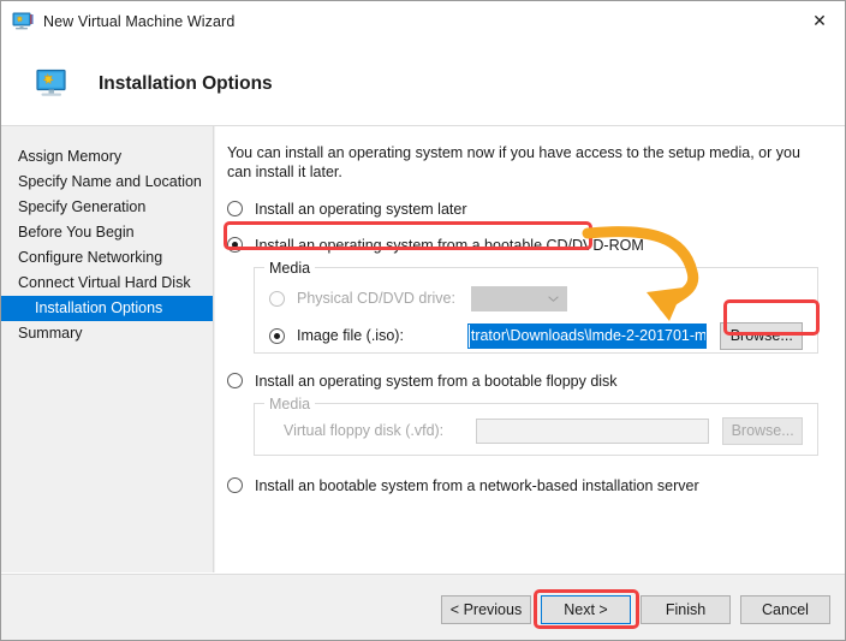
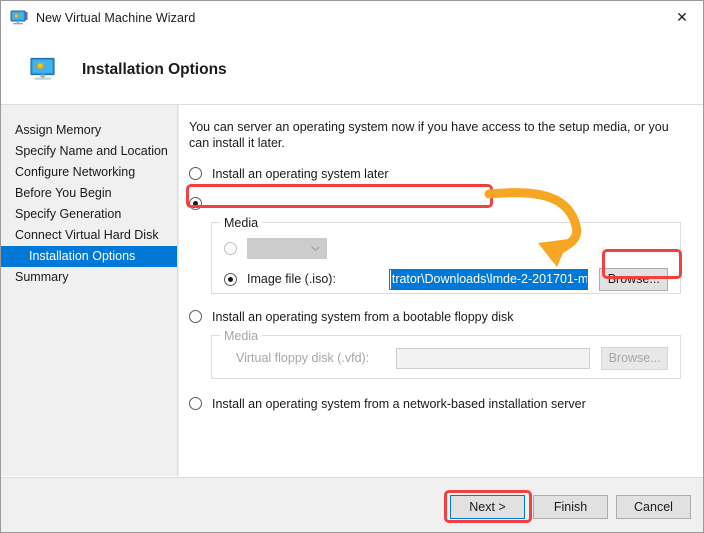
  New Virtual Machine Wizard
  ✕
  Installation Options
  Assign Memory
  Specify Name and Location
- Specify Generation
+ Configure Networking
  Before You Begin
- Configure Networking
+ Specify Generation
  Connect Virtual Hard Disk
  Installation Options
  Summary
- You can install an operating system now if you have access to the setup media, or you can install it later.
+ You can server an operating system now if you have access to the setup media, or you can install it later.
  Install an operating system later
- Install an operating system from a bootable CD/DVD-ROM
  Media
- Physical CD/DVD drive:
  Image file (.iso):
  trator\Downloads\lmde-2-201701-m
  Browse...
  Install an operating system from a bootable floppy disk
  Media
  Virtual floppy disk (.vfd):
  Browse...
- Install an bootable system from a network-based installation server
+ Install an operating system from a network-based installation server
- < Previous
  Next >
  Finish
  Cancel
